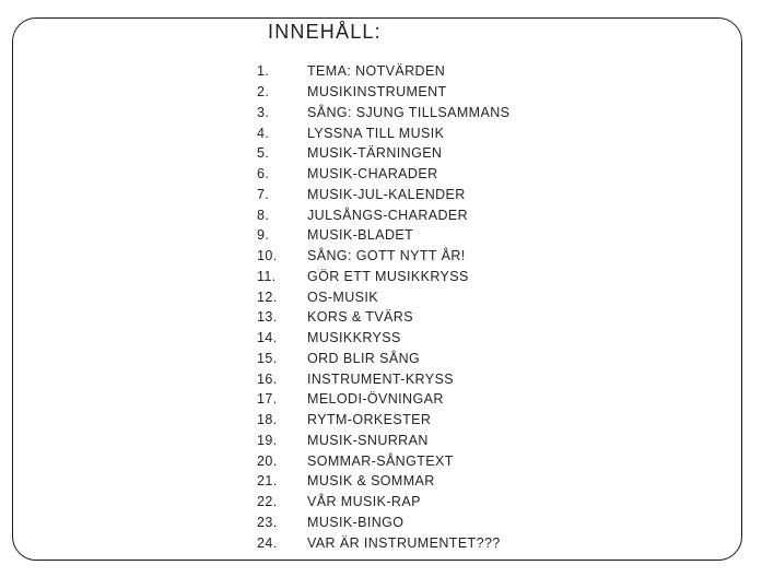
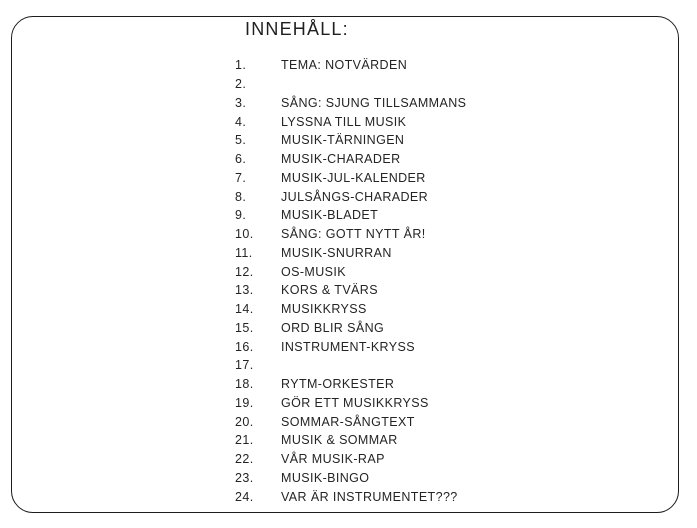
  INNEHÅLL:
  1.
  TEMA: NOTVÄRDEN
  2.
- MUSIKINSTRUMENT
  3.
  SÅNG: SJUNG TILLSAMMANS
  4.
  LYSSNA TILL MUSIK
  5.
  MUSIK-TÄRNINGEN
  6.
  MUSIK-CHARADER
  7.
  MUSIK-JUL-KALENDER
  8.
  JULSÅNGS-CHARADER
  9.
  MUSIK-BLADET
  10.
  SÅNG: GOTT NYTT ÅR!
  11.
- GÖR ETT MUSIKKRYSS
+ MUSIK-SNURRAN
  12.
  OS-MUSIK
  13.
  KORS & TVÄRS
  14.
  MUSIKKRYSS
  15.
  ORD BLIR SÅNG
  16.
  INSTRUMENT-KRYSS
  17.
- MELODI-ÖVNINGAR
  18.
  RYTM-ORKESTER
  19.
- MUSIK-SNURRAN
+ GÖR ETT MUSIKKRYSS
  20.
  SOMMAR-SÅNGTEXT
  21.
  MUSIK & SOMMAR
  22.
  VÅR MUSIK-RAP
  23.
  MUSIK-BINGO
  24.
  VAR ÄR INSTRUMENTET???
